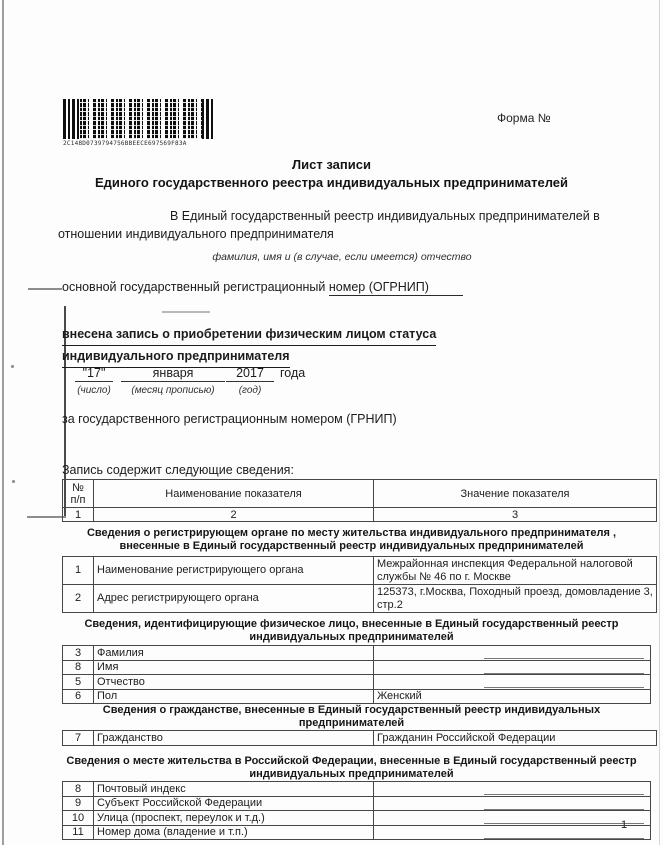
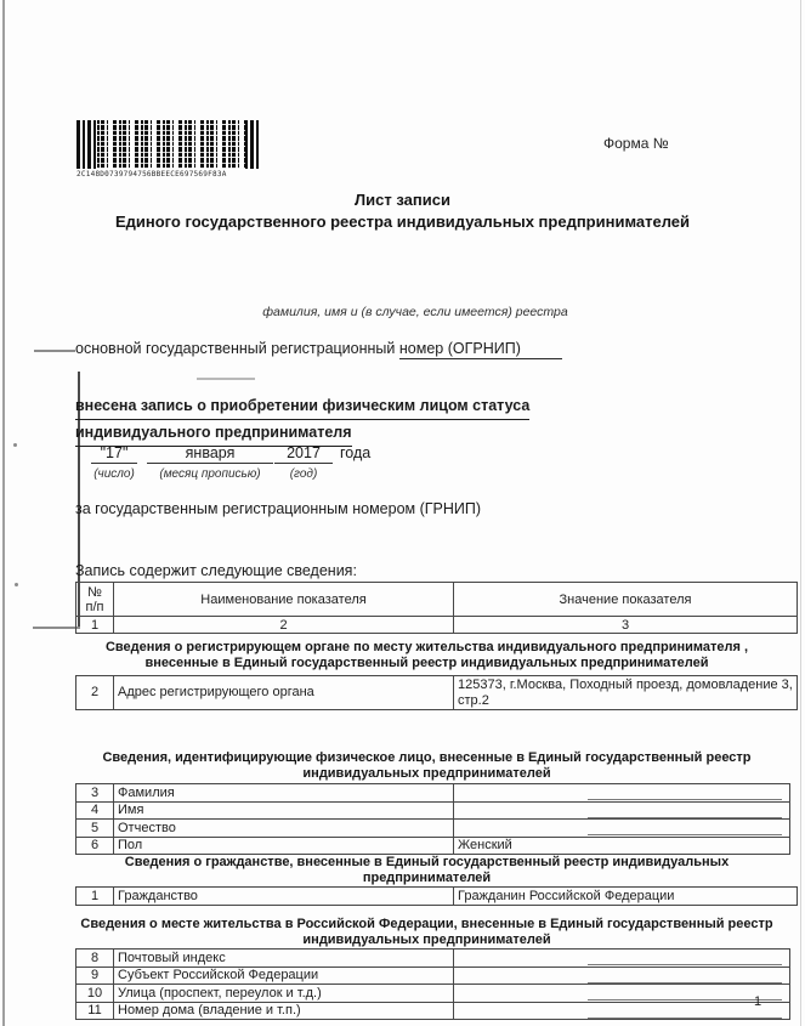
  Форма №
  Лист записи
  Единого государственного реестра индивидуальных предпринимателей
- В Единый государственный реестр индивидуальных предпринимателей в
- отношении индивидуального предпринимателя
- фамилия, имя и (в случае, если имеется) отчество
+ фамилия, имя и (в случае, если имеется) реестра
  основной государственный регистрационный номер (ОГРНИП)
  внесена запись о приобретении физическим лицом статуса
  индивидуального предпринимателя
  "17"
  января
  2017
  года
  (число)
  (месяц прописью)
  (год)
- за государственного регистрационным номером (ГРНИП)
+ за государственным регистрационным номером (ГРНИП)
  Запись содержит следующие сведения:
  № п/п	Наименование показателя	Значение показателя
  1	2	3
  Сведения о регистрирующем органе по месту жительства индивидуального предпринимателя ,
  внесенные в Единый государственный реестр индивидуальных предпринимателей
- 1	Наименование регистрирующего органа	Межрайонная инспекция Федеральной налоговой службы № 46 по г. Москве
  2	Адрес регистрирующего органа	125373, г.Москва, Походный проезд, домовладение 3, стр.2
  Сведения, идентифицирующие физическое лицо, внесенные в Единый государственный реестр
  индивидуальных предпринимателей
  3	Фамилия
- 8	Имя
+ 4	Имя
  5	Отчество
  6	Пол	Женский
  Сведения о гражданстве, внесенные в Единый государственный реестр индивидуальных
  предпринимателей
- 7	Гражданство	Гражданин Российской Федерации
+ 1	Гражданство	Гражданин Российской Федерации
  Сведения о месте жительства в Российской Федерации, внесенные в Единый государственный реестр
  индивидуальных предпринимателей
  8	Почтовый индекс
  9	Субъект Российской Федерации
  10	Улица (проспект, переулок и т.д.)
  11	Номер дома (владение и т.п.)
  1
